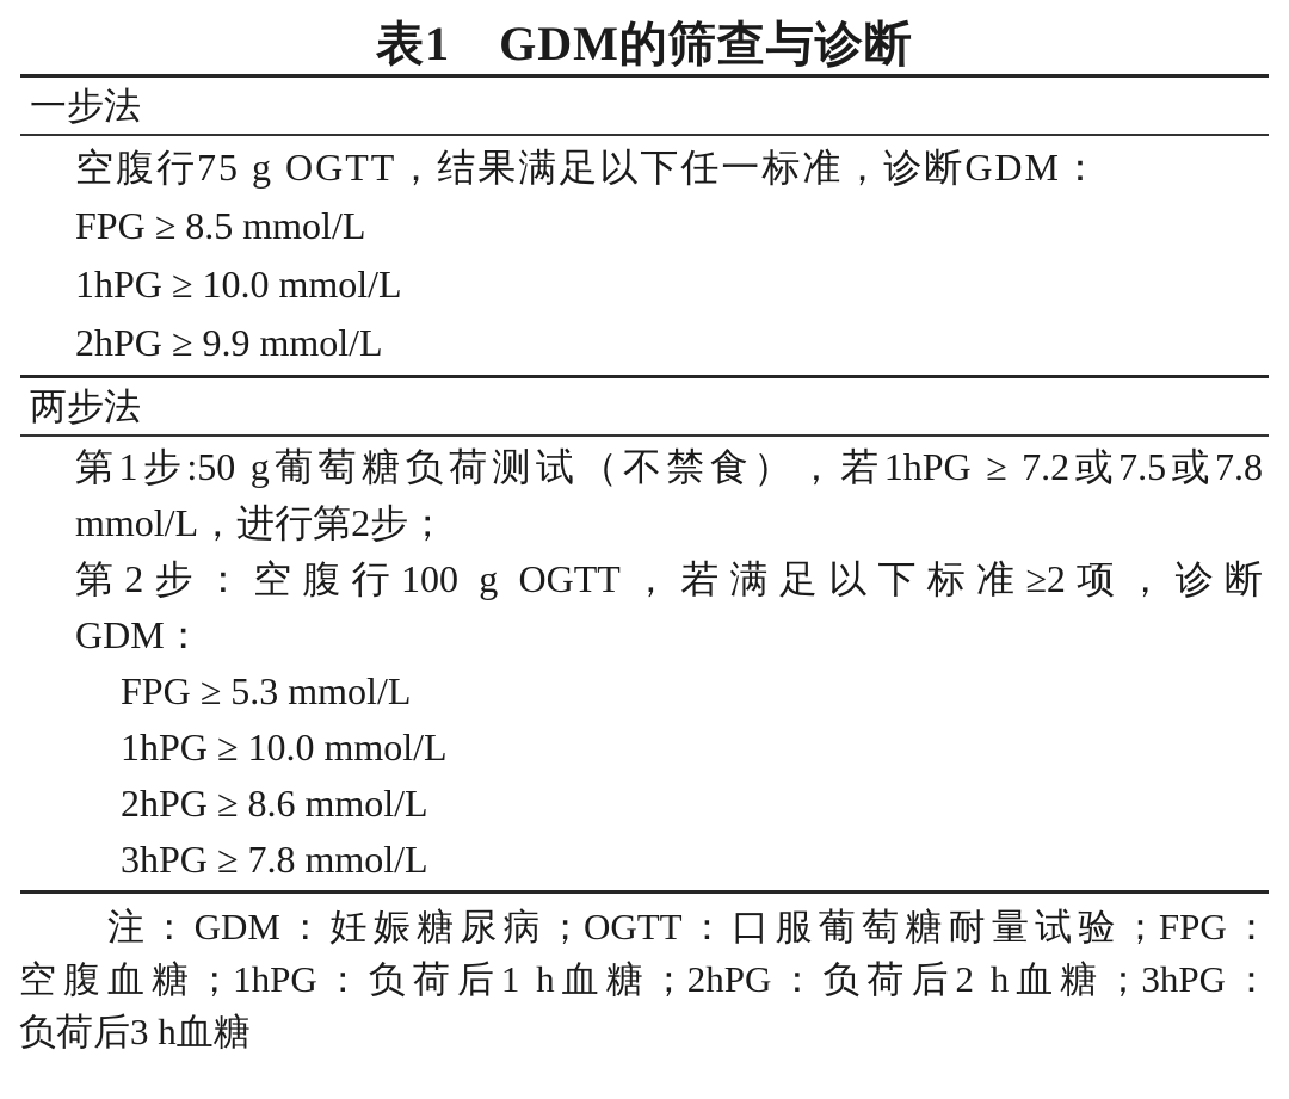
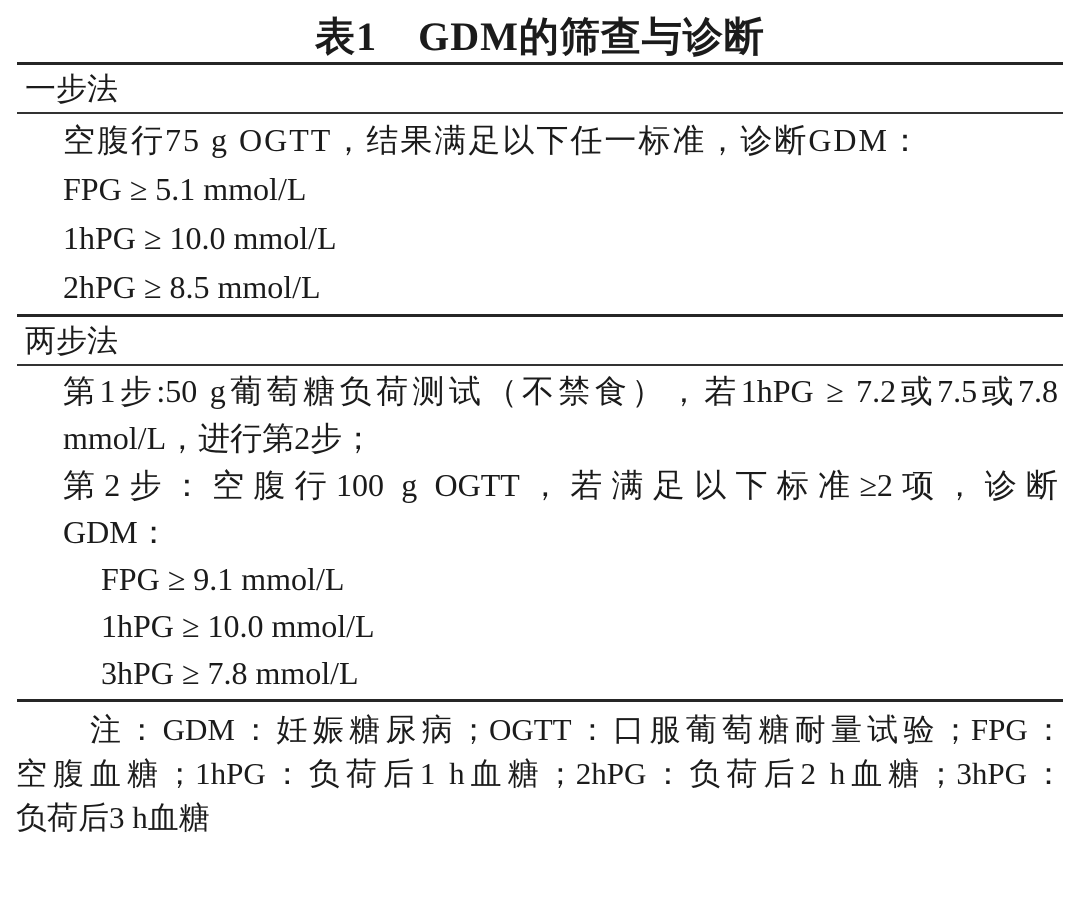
  表1 GDM的筛查与诊断
  一步法
  空腹行75 g OGTT，结果满足以下任一标准，诊断GDM：
- FPG ≥ 8.5 mmol/L
+ FPG ≥ 5.1 mmol/L
  1hPG ≥ 10.0 mmol/L
- 2hPG ≥ 9.9 mmol/L
+ 2hPG ≥ 8.5 mmol/L
  两步法
  第1步:50 g葡萄糖负荷测试（不禁食），若1hPG ≥ 7.2或7.5或7.8
  mmol/L，进行第2步；
  第2步：空腹行100 g OGTT，若满足以下标准≥2项，诊断
  GDM：
- FPG ≥ 5.3 mmol/L
+ FPG ≥ 9.1 mmol/L
  1hPG ≥ 10.0 mmol/L
- 2hPG ≥ 8.6 mmol/L
  3hPG ≥ 7.8 mmol/L
  注：GDM：妊娠糖尿病；OGTT：口服葡萄糖耐量试验；FPG：
  空腹血糖；1hPG：负荷后1 h血糖；2hPG：负荷后2 h血糖；3hPG：
  负荷后3 h血糖
